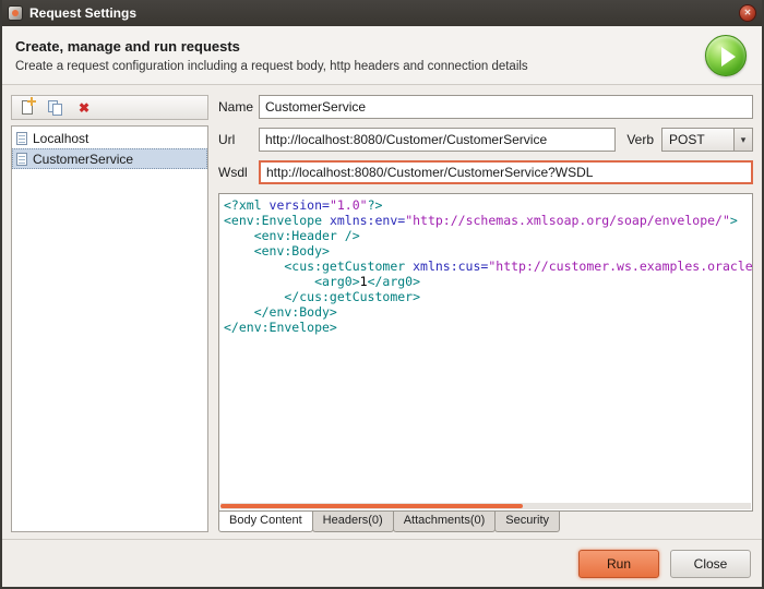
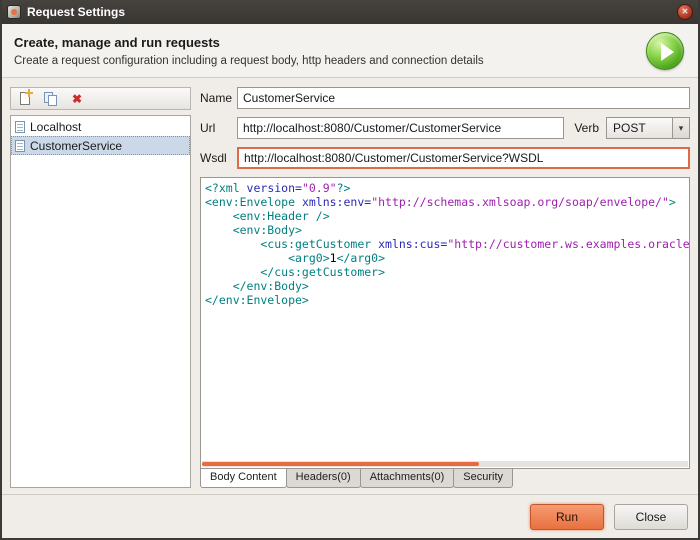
  Request Settings
  ✕
  Create, manage and run requests
  Create a request configuration including a request body, http headers and connection details
  ✖
  Localhost
  CustomerService
  Name
  CustomerService
  Url
  http://localhost:8080/Customer/CustomerService
  Verb
  POST
  ▾
  Wsdl
  http://localhost:8080/Customer/CustomerService?WSDL
- <?xml version="1.0"?>
+ <?xml version="0.9"?>
  <env:Envelope xmlns:env="http://schemas.xmlsoap.org/soap/envelope/">
  <env:Header />
  <env:Body>
  <cus:getCustomer xmlns:cus="http://customer.ws.examples.oracle
  <arg0>1</arg0>
  </cus:getCustomer>
  </env:Body>
  </env:Envelope>
  Body Content
  Headers(0)
  Attachments(0)
  Security
  Run
  Close
